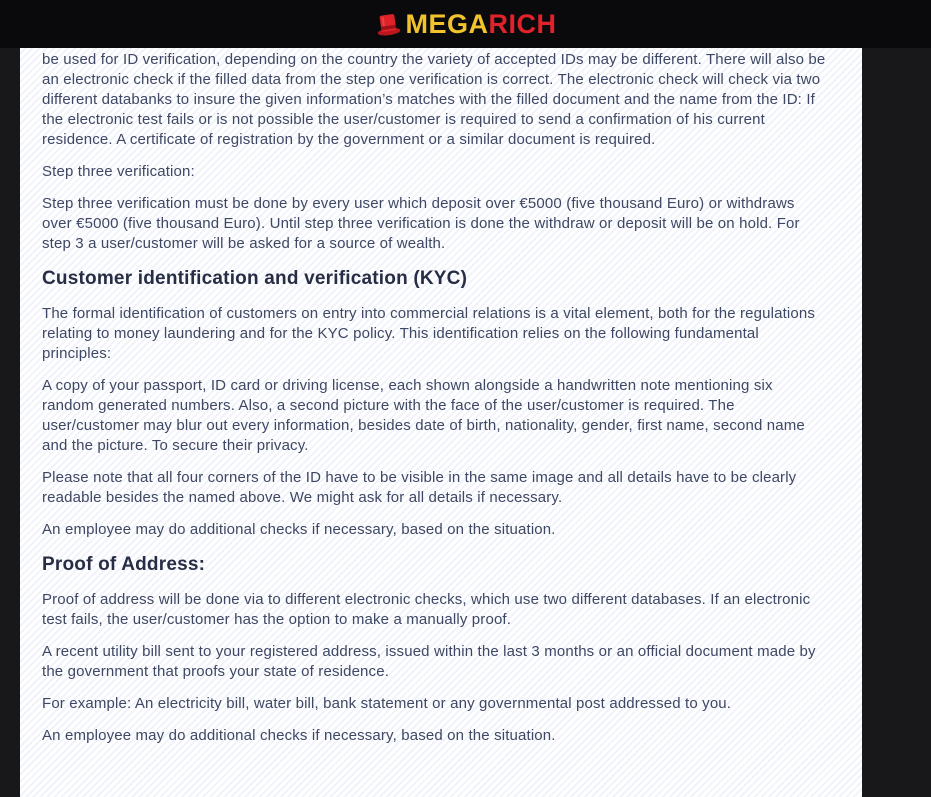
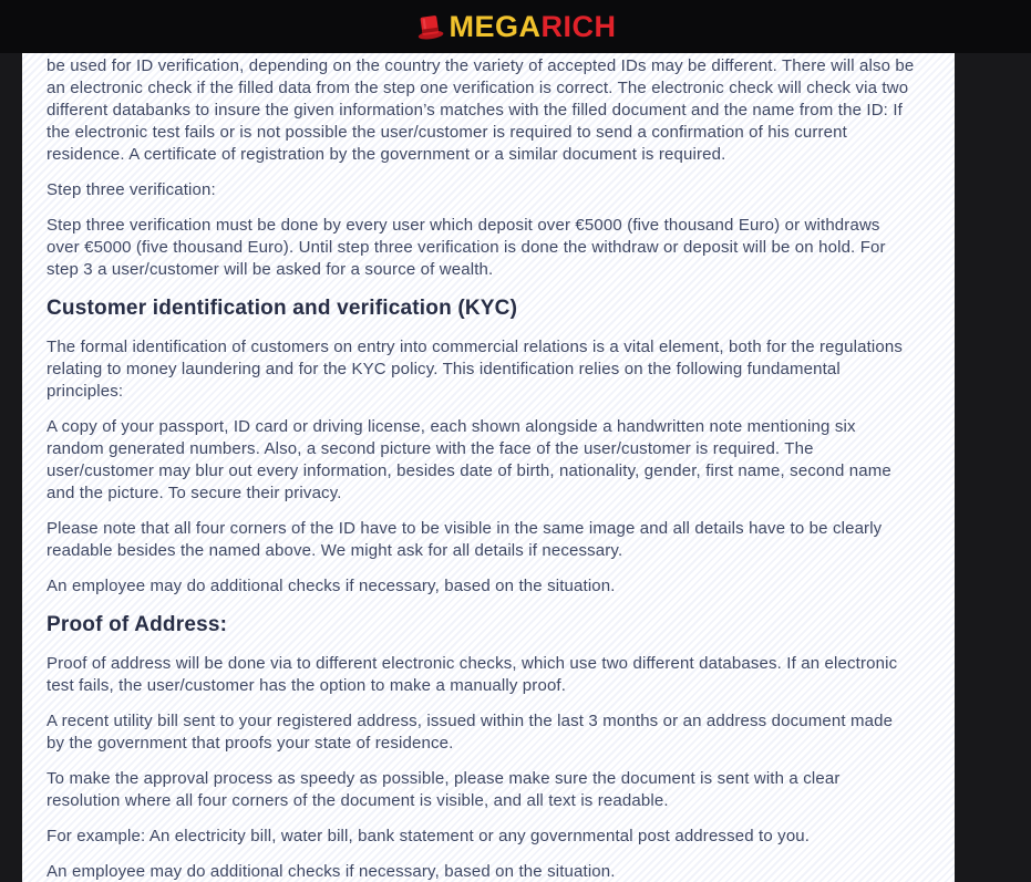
  MEGARICH
  be used for ID verification, depending on the country the variety of accepted IDs may be different. There will also be an electronic check if the filled data from the step one verification is correct. The electronic check will check via two different databanks to insure the given information’s matches with the filled document and the name from the ID: If the electronic test fails or is not possible the user/customer is required to send a confirmation of his current residence. A certificate of registration by the government or a similar document is required.
  Step three verification:
  Step three verification must be done by every user which deposit over €5000 (five thousand Euro) or withdraws over €5000 (five thousand Euro). Until step three verification is done the withdraw or deposit will be on hold. For step 3 a user/customer will be asked for a source of wealth.
  Customer identification and verification (KYC)
  The formal identification of customers on entry into commercial relations is a vital element, both for the regulations relating to money laundering and for the KYC policy. This identification relies on the following fundamental principles:
  A copy of your passport, ID card or driving license, each shown alongside a handwritten note mentioning six random generated numbers. Also, a second picture with the face of the user/customer is required. The user/customer may blur out every information, besides date of birth, nationality, gender, first name, second name and the picture. To secure their privacy.
  Please note that all four corners of the ID have to be visible in the same image and all details have to be clearly readable besides the named above. We might ask for all details if necessary.
  An employee may do additional checks if necessary, based on the situation.
  Proof of Address:
  Proof of address will be done via to different electronic checks, which use two different databases. If an electronic test fails, the user/customer has the option to make a manually proof.
- A recent utility bill sent to your registered address, issued within the last 3 months or an official document made by the government that proofs your state of residence.
+ A recent utility bill sent to your registered address, issued within the last 3 months or an address document made by the government that proofs your state of residence.
+ To make the approval process as speedy as possible, please make sure the document is sent with a clear resolution where all four corners of the document is visible, and all text is readable.
  For example: An electricity bill, water bill, bank statement or any governmental post addressed to you.
  An employee may do additional checks if necessary, based on the situation.
